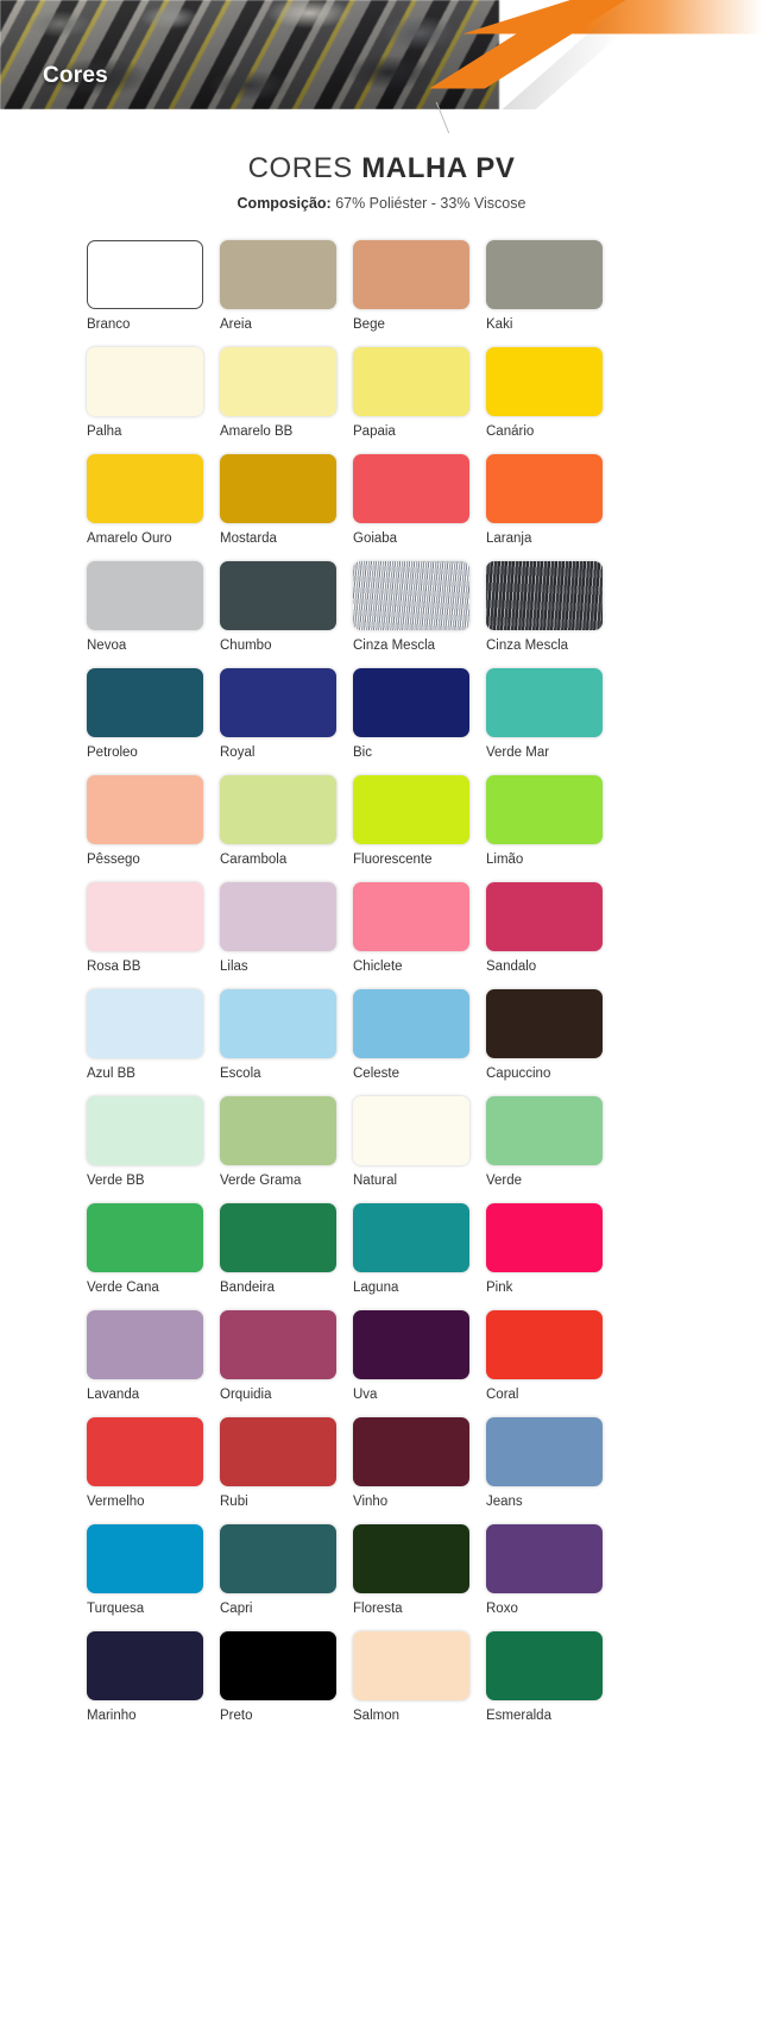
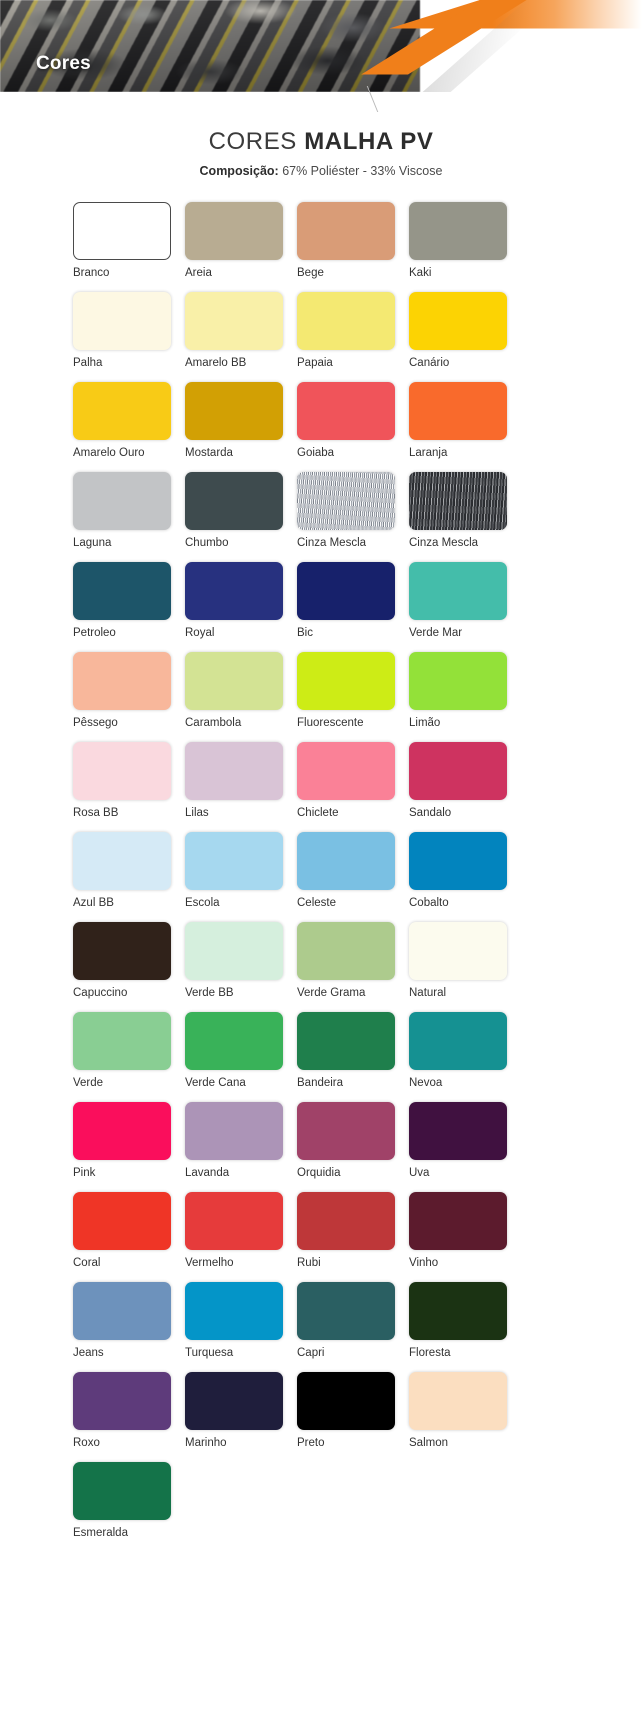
  Cores
  CORES MALHA PV
  Composição: 67% Poliéster - 33% Viscose
  Branco
  Areia
  Bege
  Kaki
  Palha
  Amarelo BB
  Papaia
  Canário
  Amarelo Ouro
  Mostarda
  Goiaba
  Laranja
- Nevoa
+ Laguna
  Chumbo
  Cinza Mescla
  Cinza Mescla
  Petroleo
  Royal
  Bic
  Verde Mar
  Pêssego
  Carambola
  Fluorescente
  Limão
  Rosa BB
  Lilas
  Chiclete
  Sandalo
  Azul BB
  Escola
  Celeste
+ Cobalto
  Capuccino
  Verde BB
  Verde Grama
  Natural
  Verde
  Verde Cana
  Bandeira
- Laguna
+ Nevoa
  Pink
  Lavanda
  Orquidia
  Uva
  Coral
  Vermelho
  Rubi
  Vinho
  Jeans
  Turquesa
  Capri
  Floresta
  Roxo
  Marinho
  Preto
  Salmon
  Esmeralda
